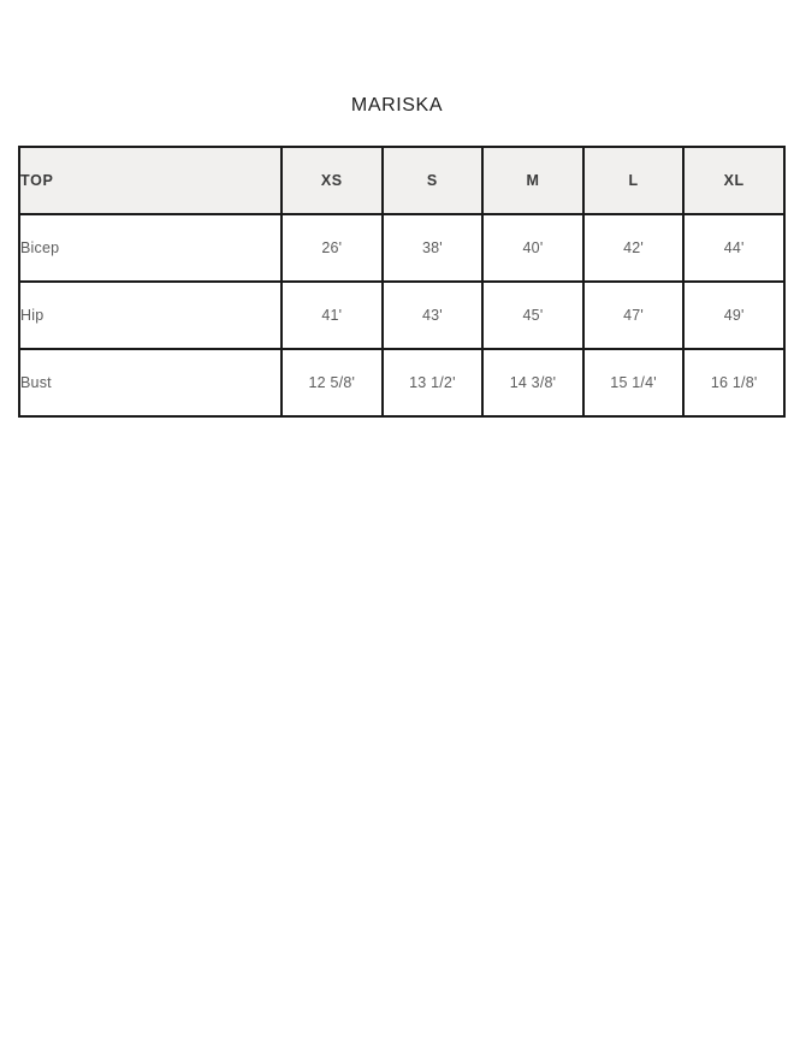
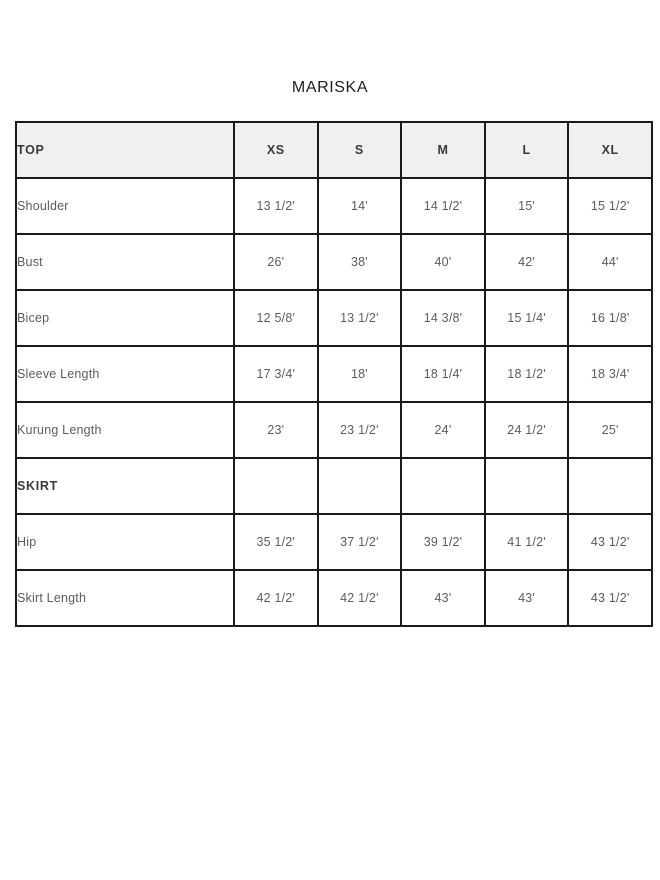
  MARISKA
  TOP	XS	S	M	L	XL
+ Shoulder	13 1/2'	14'	14 1/2'	15'	15 1/2'
- Bicep	26'	38'	40'	42'	44'
+ Bust	26'	38'	40'	42'	44'
- Hip	41'	43'	45'	47'	49'
- Bust	12 5/8'	13 1/2'	14 3/8'	15 1/4'	16 1/8'
+ Bicep	12 5/8'	13 1/2'	14 3/8'	15 1/4'	16 1/8'
+ Sleeve Length	17 3/4'	18'	18 1/4'	18 1/2'	18 3/4'
+ Kurung Length	23'	23 1/2'	24'	24 1/2'	25'
+ SKIRT
+ Hip	35 1/2'	37 1/2'	39 1/2'	41 1/2'	43 1/2'
+ Skirt Length	42 1/2'	42 1/2'	43'	43'	43 1/2'
